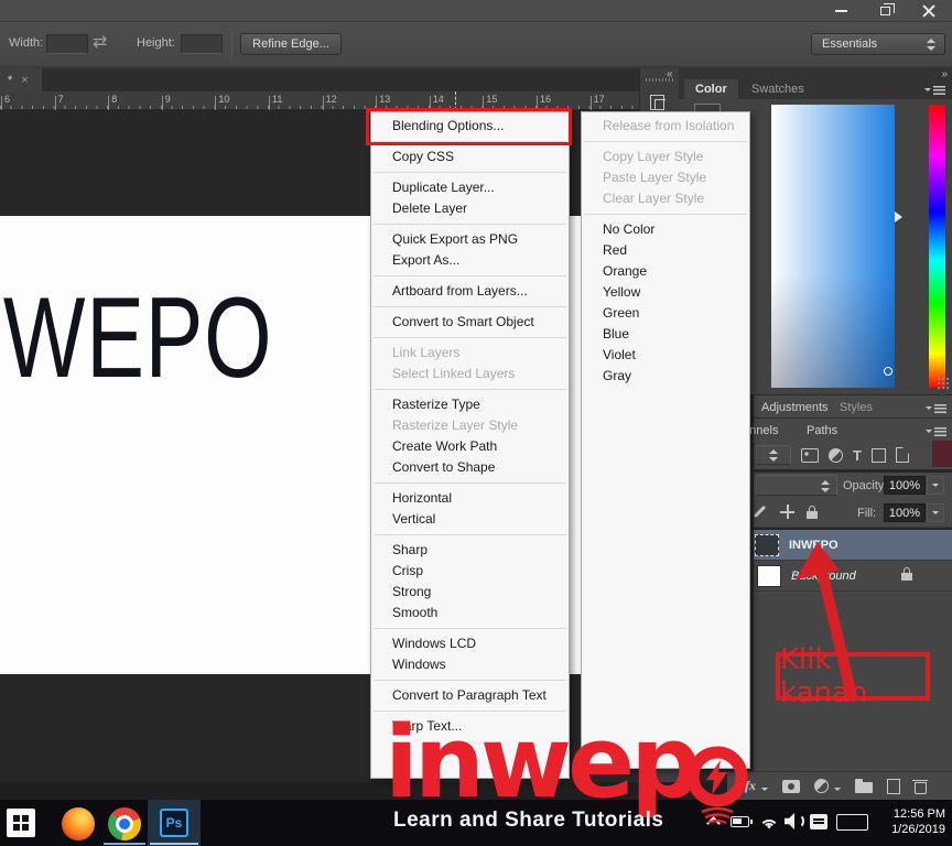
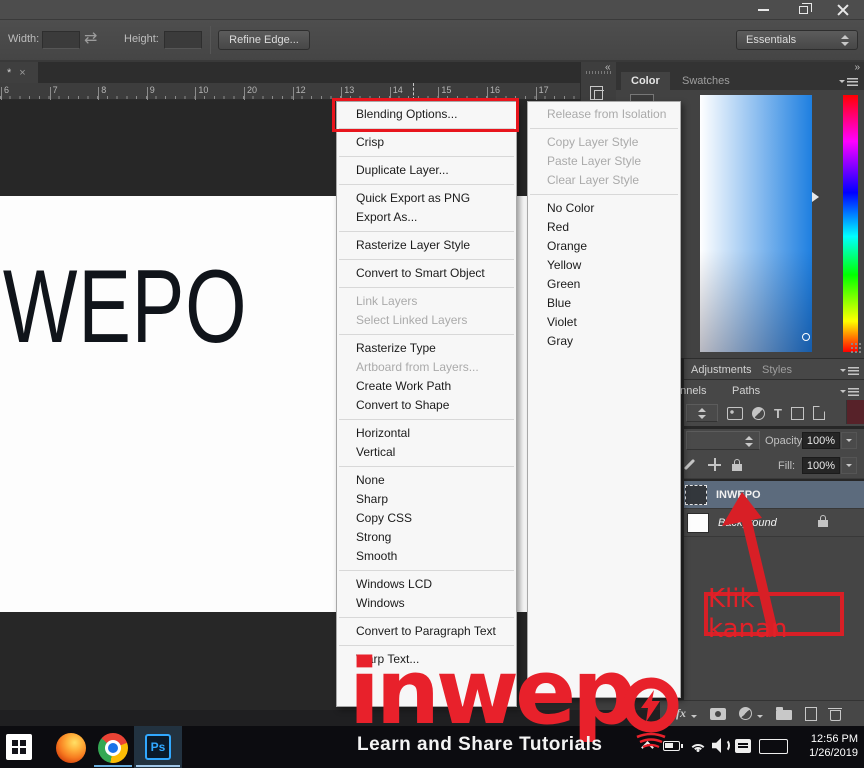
  Width:
  ⇄
  Height:
  Refine Edge...
  Essentials
  *
  ×
  6
  7
  8
  9
  10
- 11
+ 20
  12
  13
  14
  15
  16
  17
  WEPO
  «
  »
  Color
  Swatches
  Adjustments
  Styles
  Paths
  T
  Opacity
  100%
  Fill:
  100%
  INWPO
  fx
  Klik kanan
  Blending Options...
- Copy CSS
+ Crisp
  Duplicate Layer...
- Delete Layer
  Quick Export as PNG
  Export As...
- Artboard from Layers...
+ Rasterize Layer Style
  Convert to Smart Object
  Link Layers
  Select Linked Layers
  Rasterize Type
- Rasterize Layer Style
+ Artboard from Layers...
  Create Work Path
  Convert to Shape
  Horizontal
  Vertical
+ None
  Sharp
- Crisp
+ Copy CSS
  Strong
  Smooth
  Windows LCD
  Windows
  Convert to Paragraph Text
  Warp Text...
  Release from Isolation
  Copy Layer Style
  Paste Layer Style
  Clear Layer Style
  No Color
  Red
  Orange
  Yellow
  Green
  Blue
  Violet
  Gray
  inwep
  Learn and Share Tutorials
  Ps
  12:56 PM
  1/26/2019
